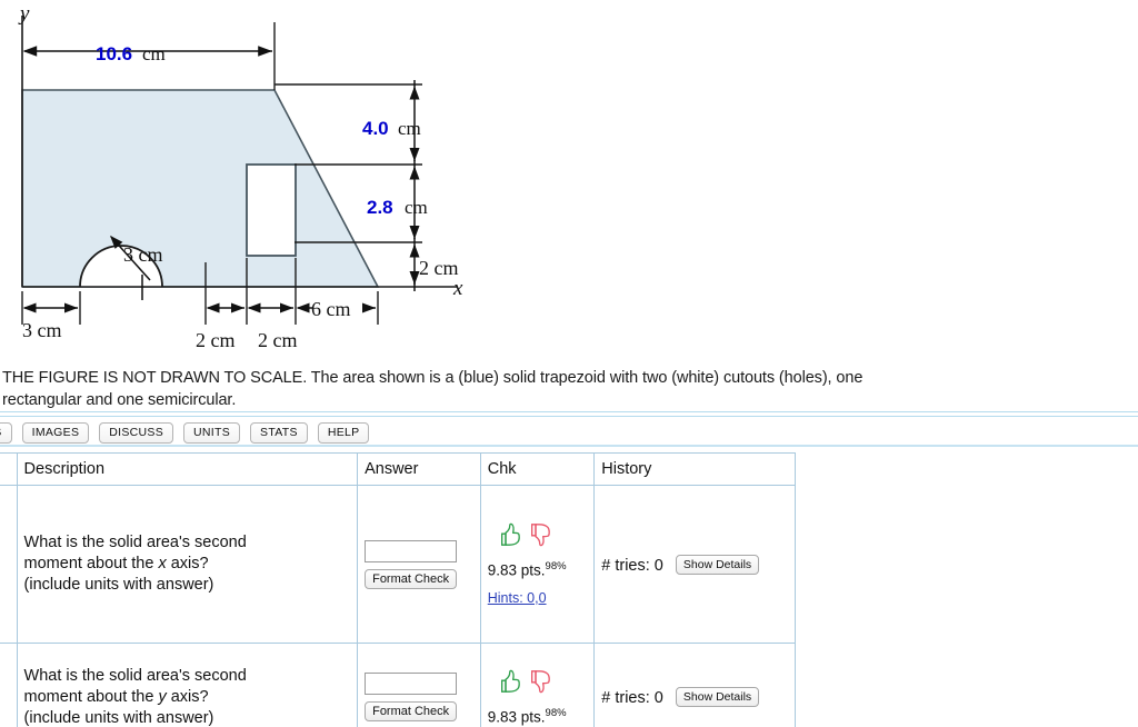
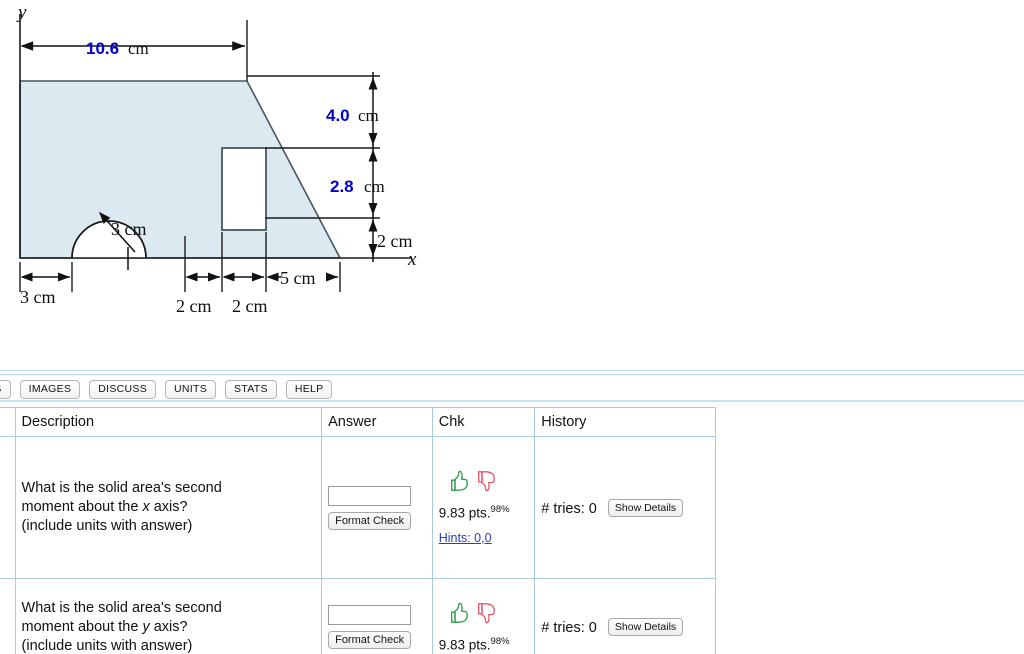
  y
  x
  10.6
  cm
  4.0
  cm
  2.8
  cm
  2 cm
  3 cm
  3 cm
  2 cm
  2 cm
- 6 cm
+ 5 cm
- THE FIGURE IS NOT DRAWN TO SCALE. The area shown is a (blue) solid trapezoid with two (white) cutouts (holes), one
- rectangular and one semicircular.
  IMAGES
  DISCUSS
  UNITS
  STATS
  HELP
  	Description	Answer	Chk	History
  	What is the solid area's second moment about the x axis? (include units with answer)	Format Check	9.83 pts.98% Hints: 0,0	# tries: 0 Show Details
  	What is the solid area's second moment about the y axis? (include units with answer)	Format Check	9.83 pts.98%	# tries: 0 Show Details
